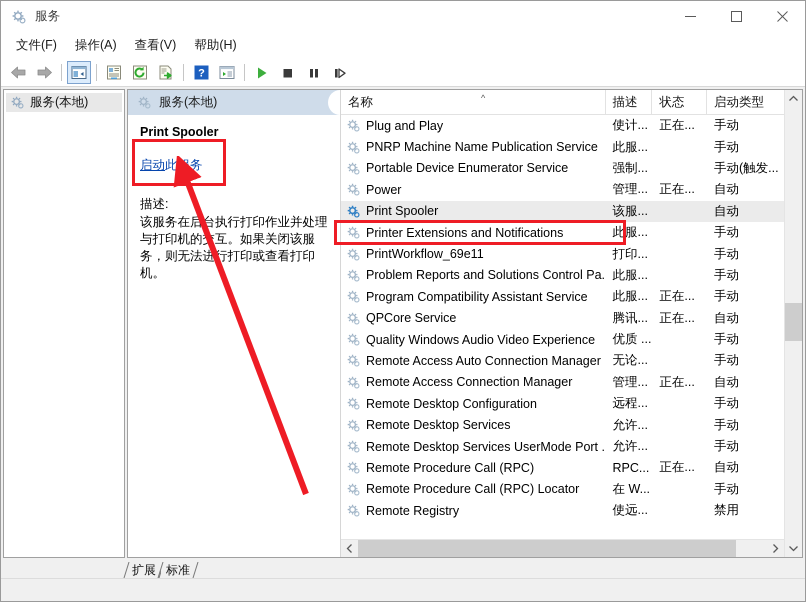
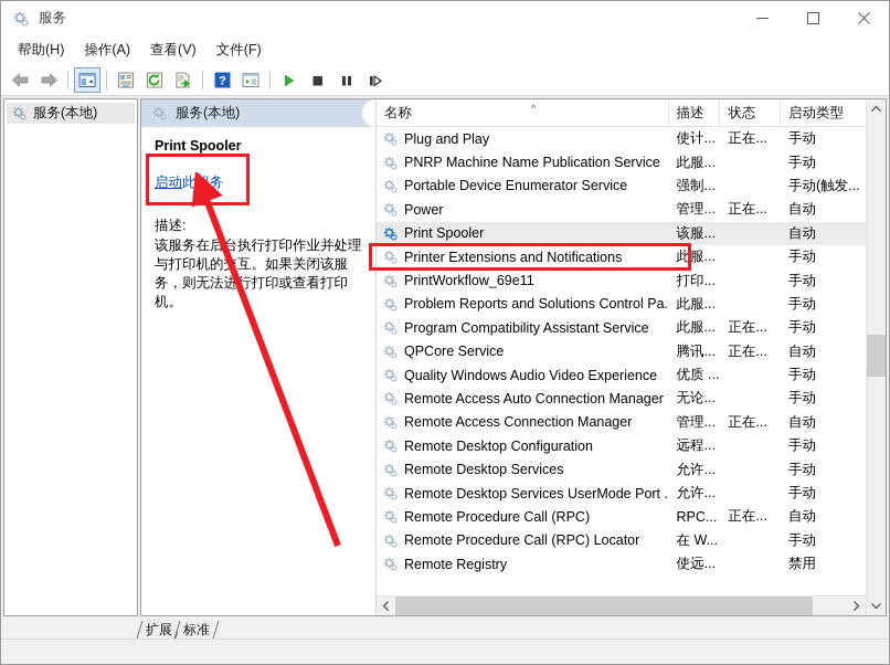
  服务
- 文件(F)
+ 帮助(H)
  操作(A)
  查看(V)
- 帮助(H)
+ 文件(F)
  ?
  服务(本地)
  服务(本地)
  Print Spooler
  启动此服务
  描述:
  该服务在后台执行打印作业并处理与打印机的互。如果关闭该服务，则无法进行打印或查看打印机。
  名称
  ^
  描述
  状态
  启动类型
  Plug and Play
  使计...
  正在...
  手动
  PNRP Machine Name Publication Service
  此服...
  手动
  Portable Device Enumerator Service
  强制...
  手动(触发...
  Power
  管理...
  正在...
  自动
  Print Spooler
  该服...
  自动
  Printer Extensions and Notifications
  此服...
  手动
  PrintWorkflow_69e11
  打印...
  手动
  Problem Reports and Solutions Control Pa.
  此服...
  手动
  Program Compatibility Assistant Service
  此服...
  正在...
  手动
  QPCore Service
  腾讯...
  正在...
  自动
  Quality Windows Audio Video Experience
  优质 ...
  手动
  Remote Access Auto Connection Manager
  无论...
  手动
  Remote Access Connection Manager
  管理...
  正在...
  自动
  Remote Desktop Configuration
  远程...
  手动
  Remote Desktop Services
  允许...
  手动
  Remote Desktop Services UserMode Port .
  允许...
  手动
  Remote Procedure Call (RPC)
  RPC...
  正在...
  自动
  Remote Procedure Call (RPC) Locator
  在 W...
  手动
  Remote Registry
  使远...
  禁用
  扩展
  标准
